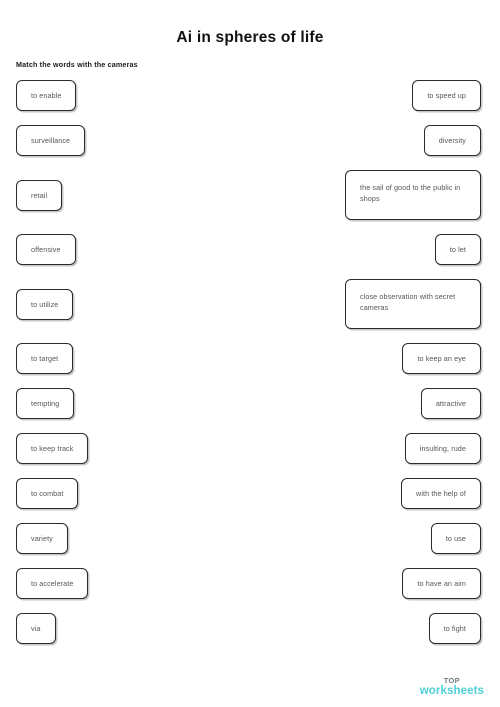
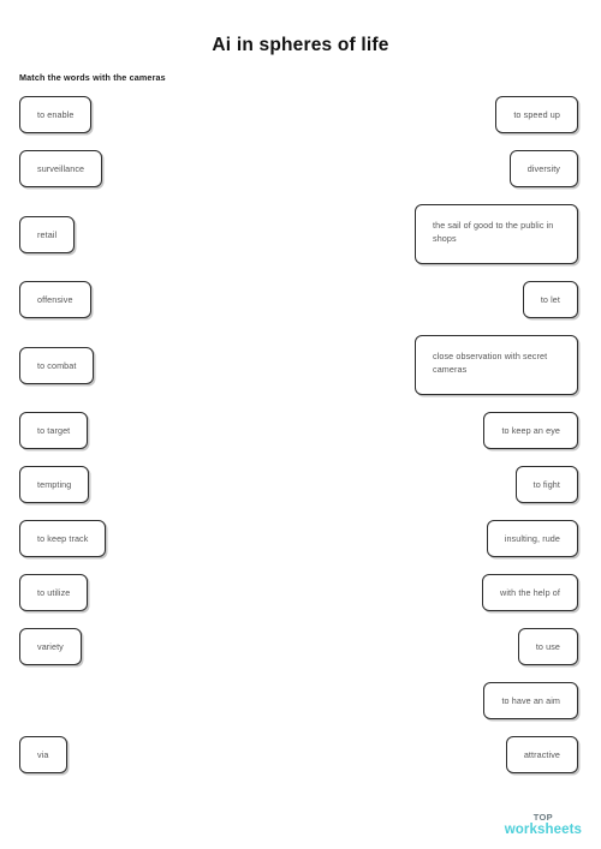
  Ai in spheres of life
  Match the words with the cameras
  to enable
  to speed up
  surveillance
  diversity
  retail
  the sail of good to the public in shops
  offensive
  to let
- to utilize
+ to combat
  close observation with secret cameras
  to target
  to keep an eye
  tempting
- attractive
+ to fight
  to keep track
  insulting, rude
- to combat
+ to utilize
  with the help of
  variety
  to use
- to accelerate
  to have an aim
  via
- to fight
+ attractive
  TOP
  worksheets
